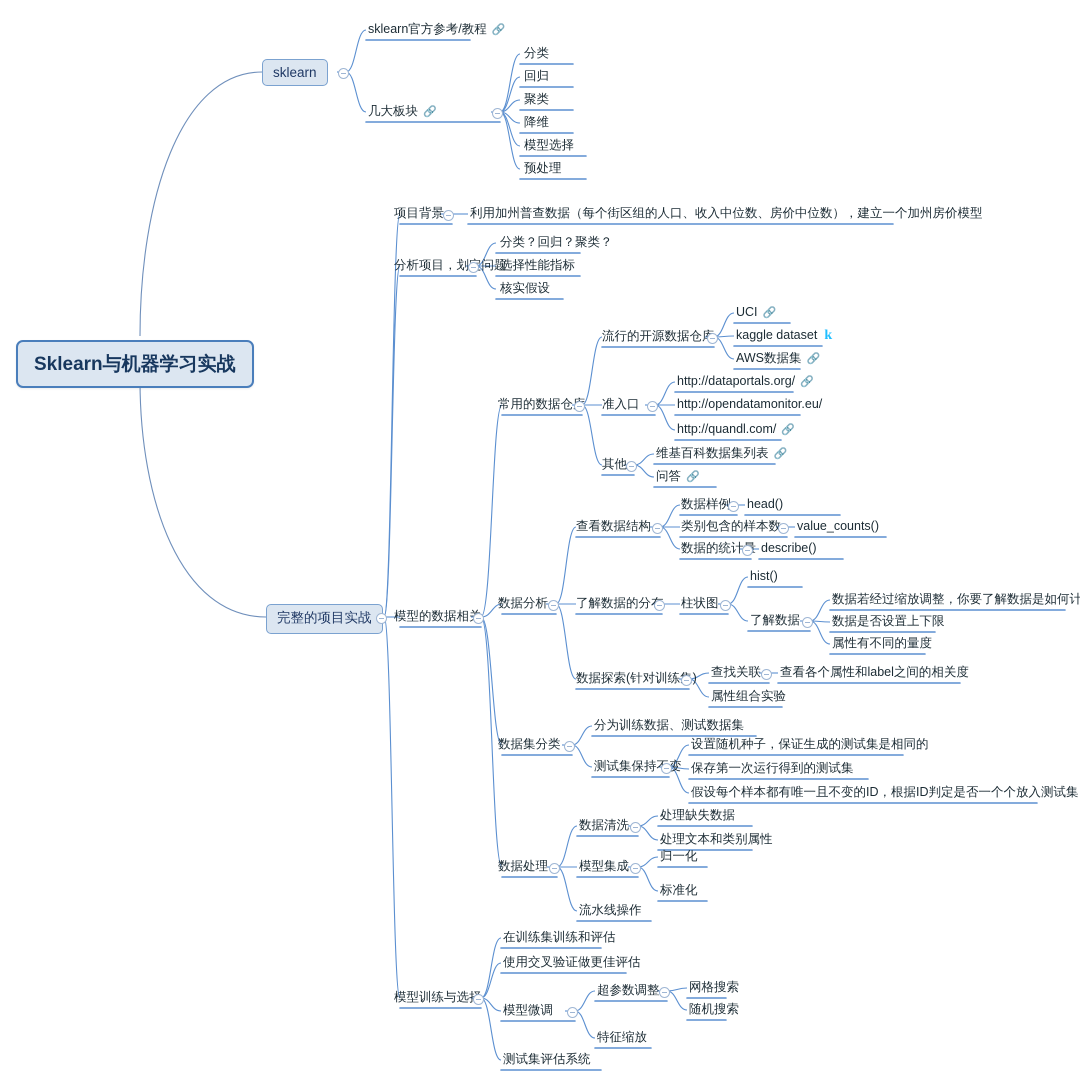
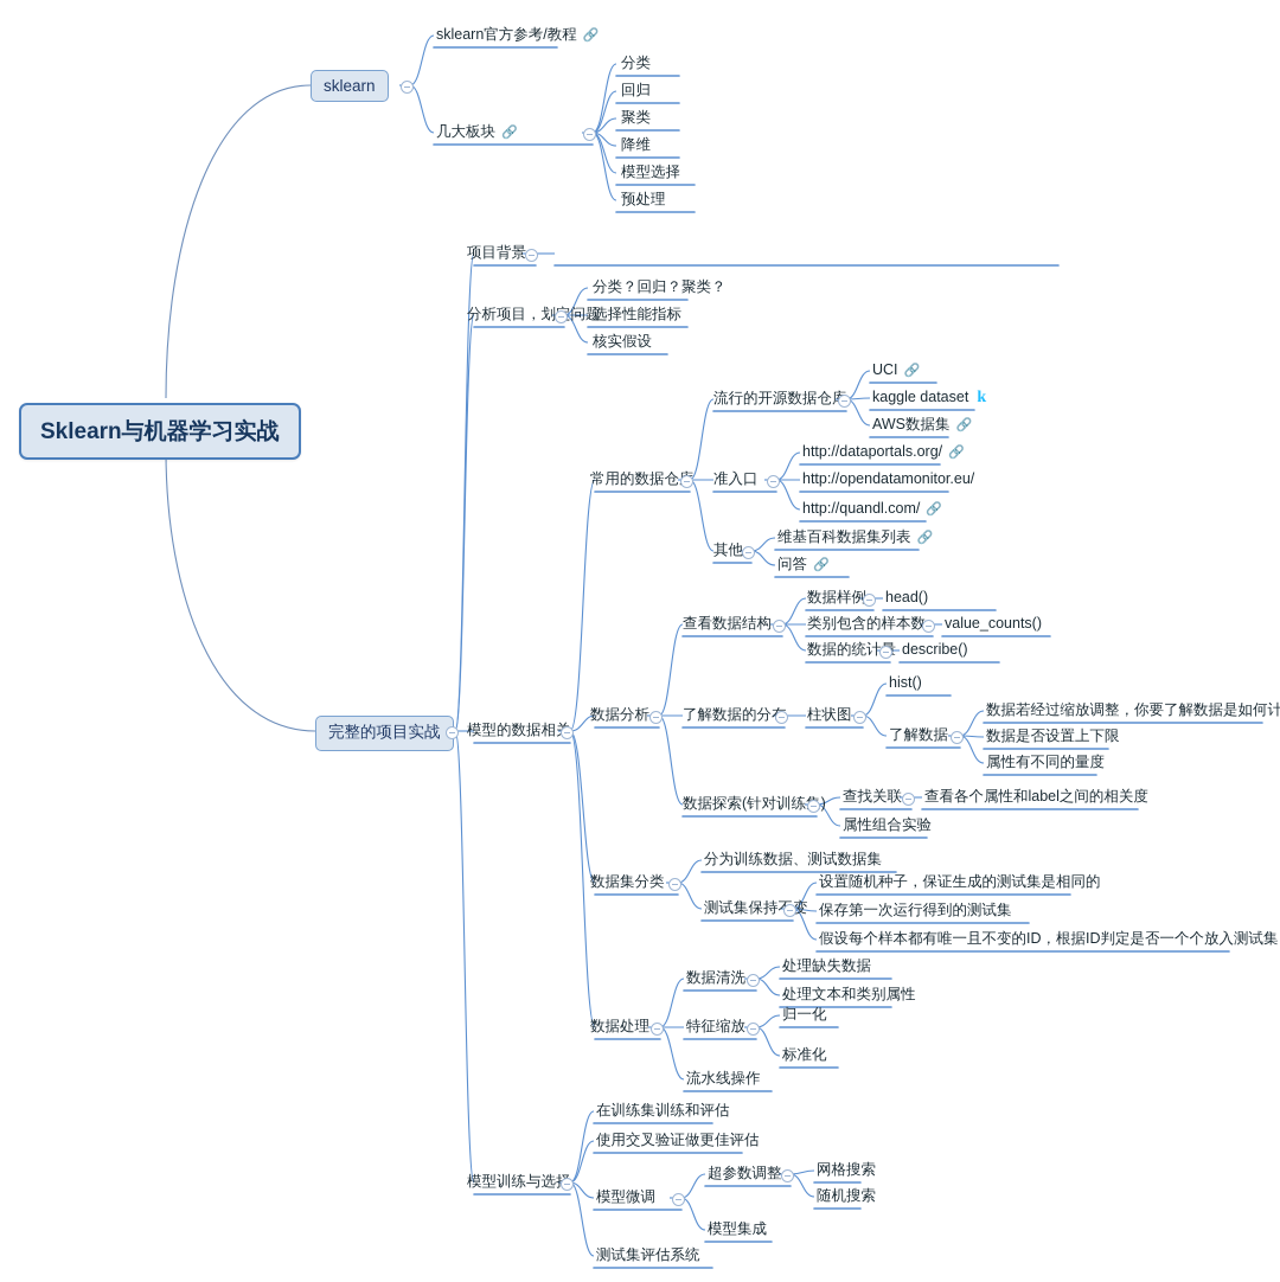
  Sklearn与机器学习实战
  sklearn
  sklearn官方参考/教程 🔗
  几大板块 🔗
  分类
  回归
  聚类
  降维
  模型选择
  预处理
  完整的项目实战
  项目背景
- 利用加州普查数据（每个街区组的人口、收入中位数、房价中位数），建立一个加州房价模型
  分析项目，划问题
  分类？回归？聚类？
  选择性能指标
  核实假设
  模型的数据相
  常用的数据仓
  流行的开源数据仓
  UCI 🔗
  kaggle dataset k
  AWS数据集 🔗
  准入口
  http://dataportals.org/ 🔗
  http://opendatamonitor.eu/
  http://quandl.com/ 🔗
  其他
  维基百科数据集列表 🔗
  问答 🔗
  数据分析
  查看数据结构
  数据样例
  head()
  类别包含的样本数
  value_counts()
  数据的统计
  describe()
  了解数据的分
  柱状图
  hist()
  了解数据
  数据若经过缩放调整，你要了解数据是如何计
  数据是否设置上下限
  属性有不同的量度
  数据探索(针对训练)
  查找关联
  查看各个属性和label之间的相关度
  属性组合实验
  数据集分类
  分为训练数据、测试数据集
  测试集保持变
  设置随机种子，保证生成的测试集是相同的
  保存第一次运行得到的测试集
  假设每个样本都有唯一且不变的ID，根据ID判定是否一个个放入测试集
  数据处理
  数据清洗
  处理缺失数据
  处理文本和类别属性
- 模型集成
+ 特征缩放
  归一化
  标准化
  流水线操作
  模型训练与选
  在训练集训练和评估
  使用交叉验证做更佳评估
  模型微调
  超参数调整
  网格搜索
  随机搜索
- 特征缩放
+ 模型集成
  测试集评估系统
